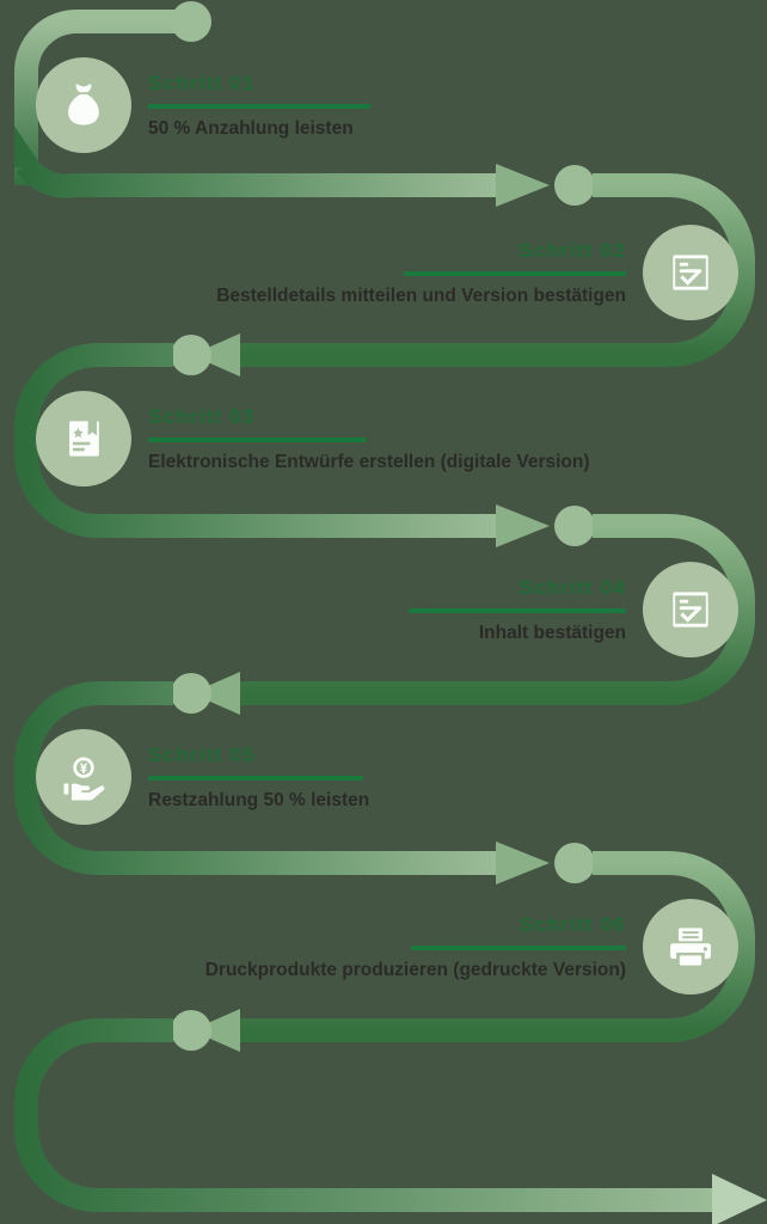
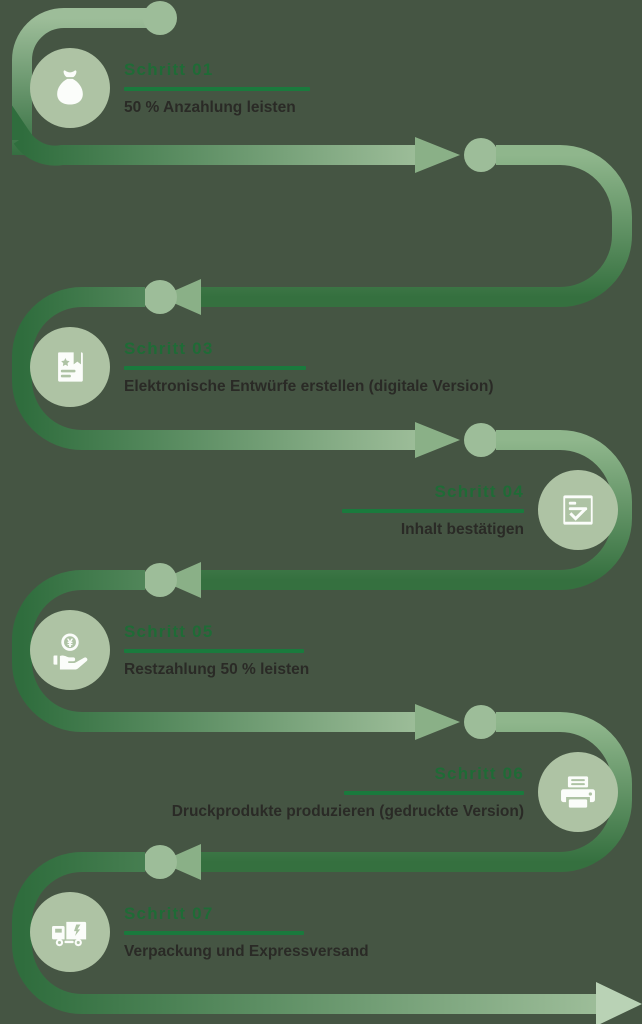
  Schritt 01
  50 % Anzahlung leisten
- Schritt 02
- Bestelldetails mitteilen und Version bestätigen
  Schritt 03
  Elektronische Entwürfe erstellen (digitale Version)
  Schritt 04
  Inhalt bestätigen
  Schritt 05
  Restzahlung 50 % leisten
  Schritt 06
  Druckprodukte produzieren (gedruckte Version)
+ Schritt 07
+ Verpackung und Expressversand
